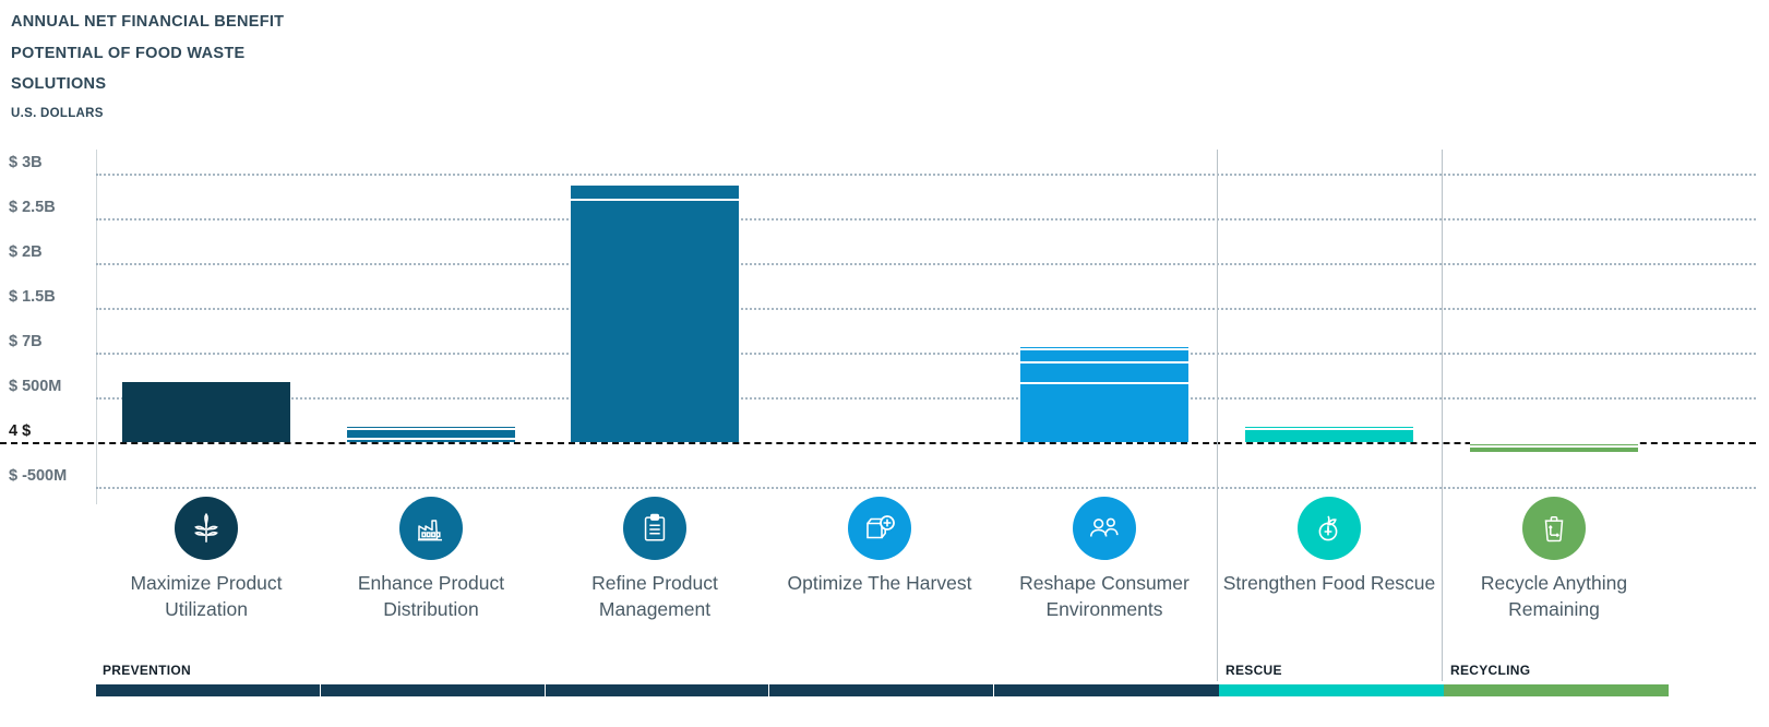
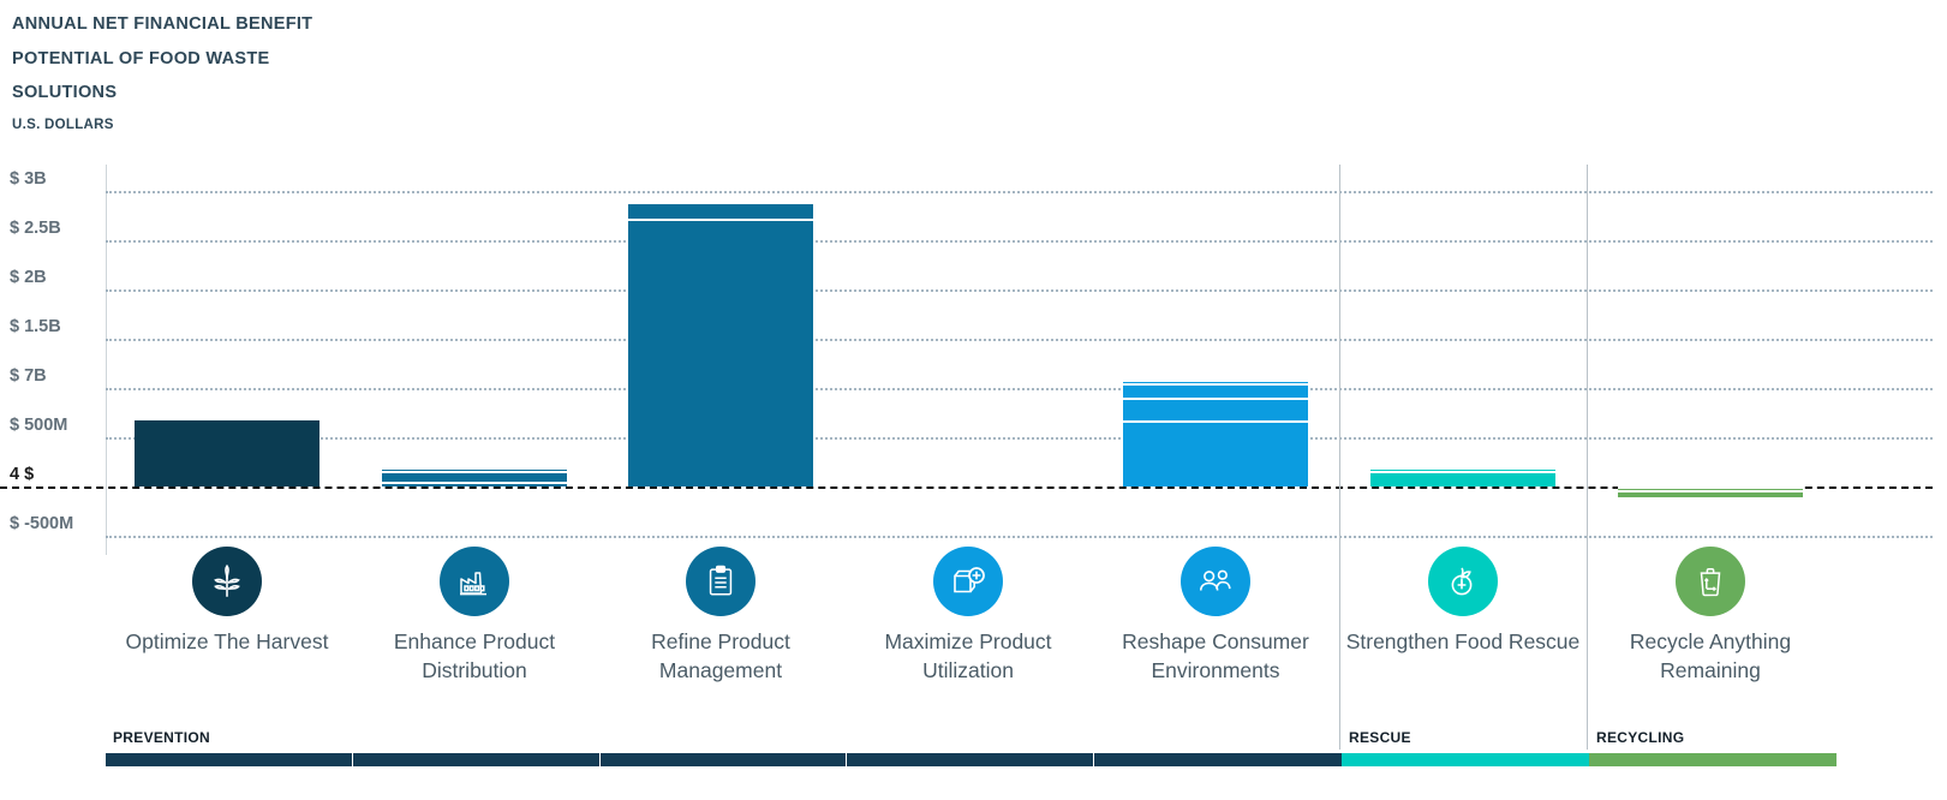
  ANNUAL NET FINANCIAL BENEFIT
  POTENTIAL OF FOOD WASTE
  SOLUTIONS
  U.S. DOLLARS
  $ 3B
  $ 2.5B
  $ 2B
  $ 1.5B
  $ 7B
  $ 500M
  4 $
  $ -500M
- Maximize Product Utilization
+ Optimize The Harvest
  Enhance Product Distribution
  Refine Product Management
- Optimize The Harvest
+ Maximize Product Utilization
  Reshape Consumer Environments
  Strengthen Food Rescue
  Recycle Anything Remaining
  PREVENTION
  RESCUE
  RECYCLING
